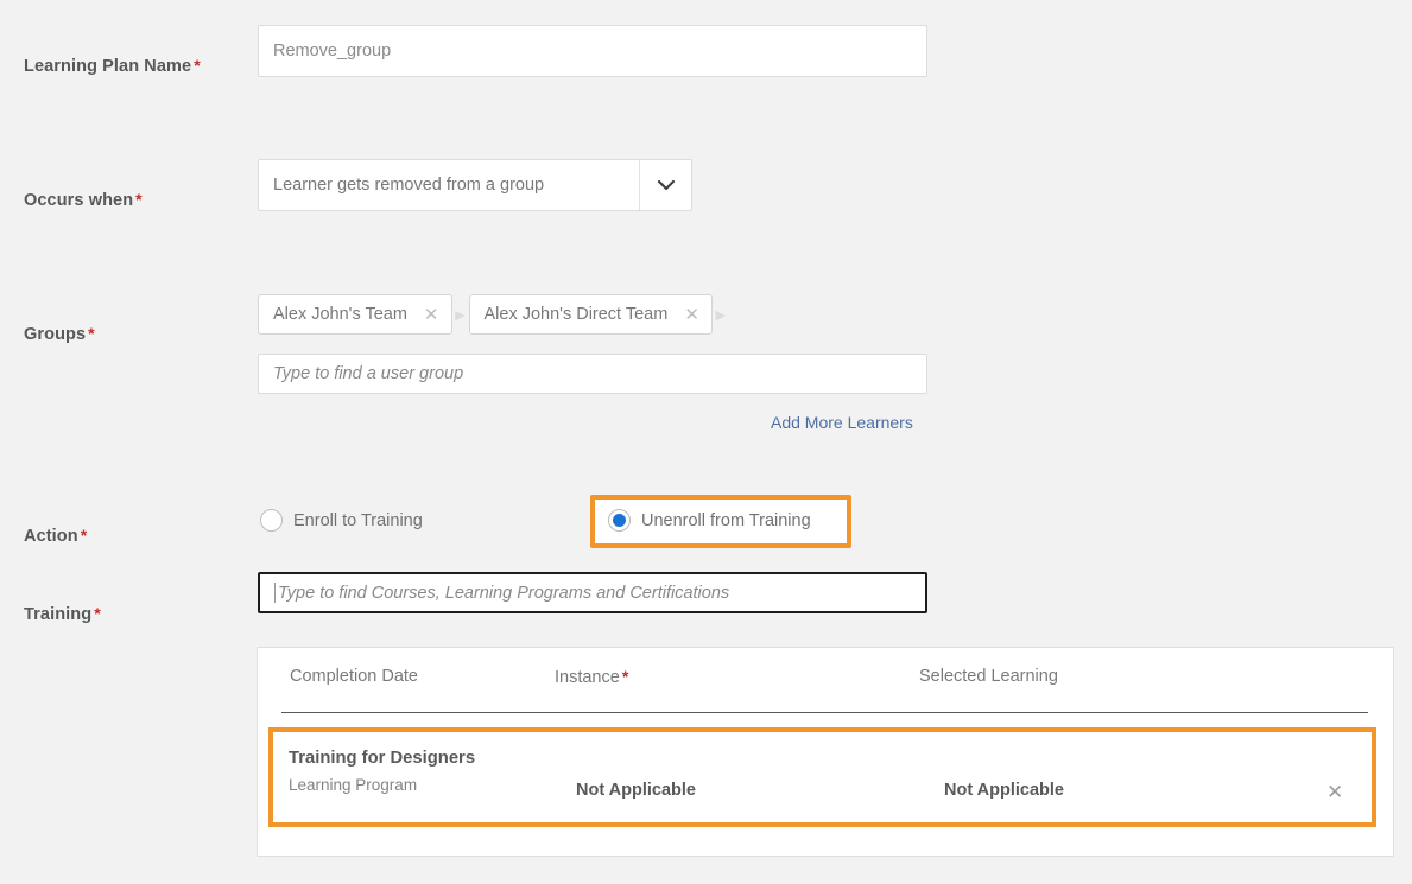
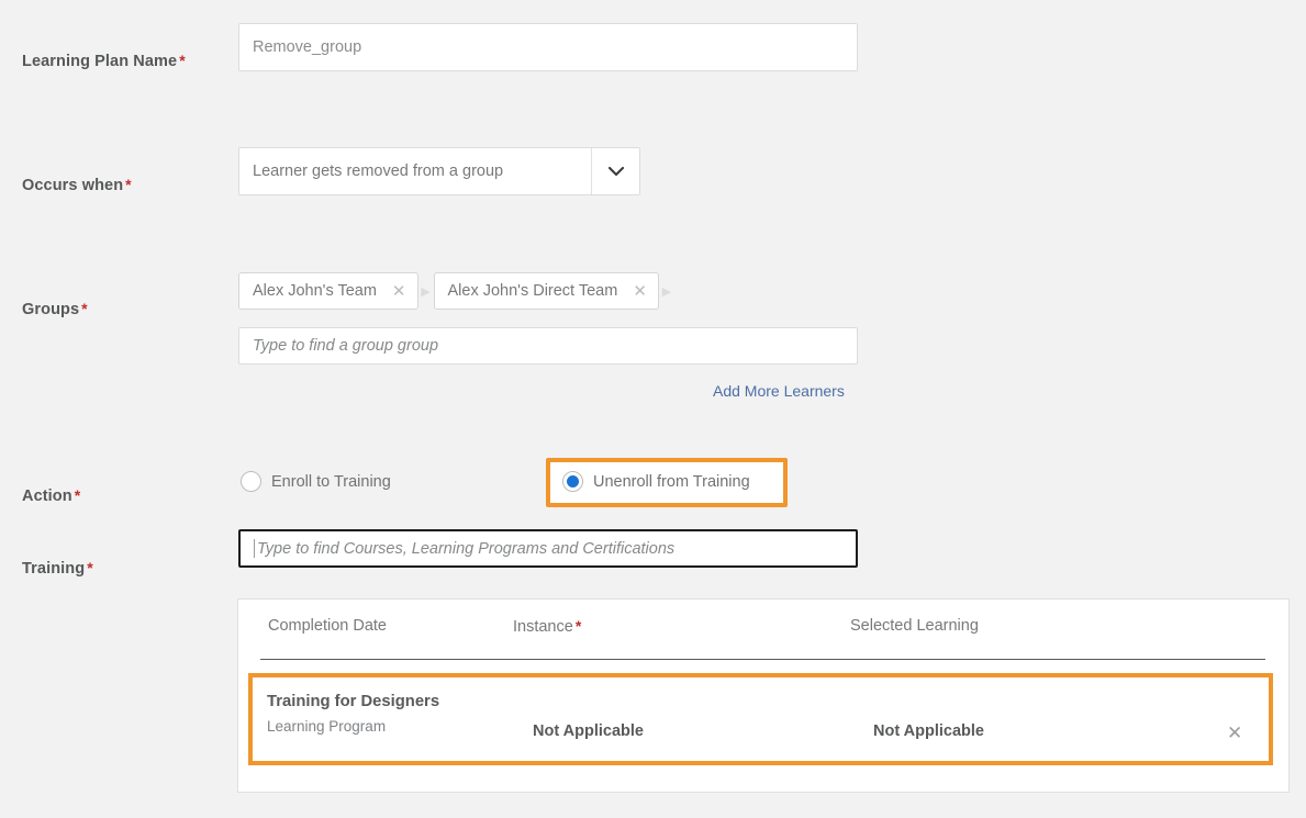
  Learning Plan Name *
  Remove_group
  Occurs when *
  Learner gets removed from a group
  Groups *
  Alex John's Team
  ✕
  Alex John's Direct Team
  ✕
- Type to find a user group
+ Type to find a group group
  Add More Learners
  Action *
  Enroll to Training
  Unenroll from Training
  Training *
  Type to find Courses, Learning Programs and Certifications
  Completion Date
  Instance *
  Selected Learning
  Training for Designers
  Learning Program
  Not Applicable
  Not Applicable
  ✕
